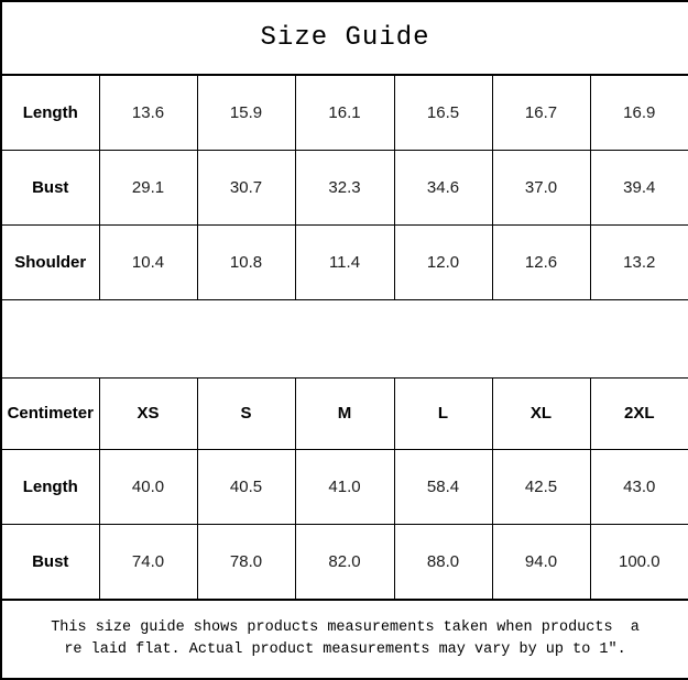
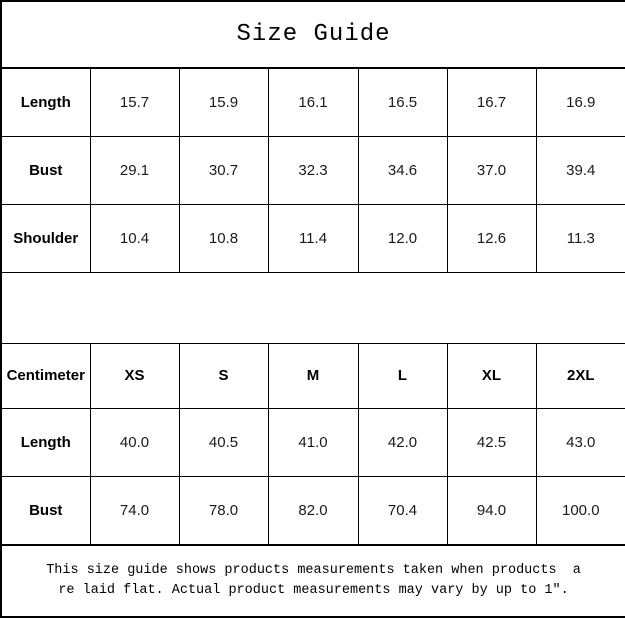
  Size Guide
- Length	13.6	15.9	16.1	16.5	16.7	16.9
+ Length	15.7	15.9	16.1	16.5	16.7	16.9
  Bust	29.1	30.7	32.3	34.6	37.0	39.4
- Shoulder	10.4	10.8	11.4	12.0	12.6	13.2
+ Shoulder	10.4	10.8	11.4	12.0	12.6	11.3
  Centimeter	XS	S	M	L	XL	2XL
- Length	40.0	40.5	41.0	58.4	42.5	43.0
+ Length	40.0	40.5	41.0	42.0	42.5	43.0
- Bust	74.0	78.0	82.0	88.0	94.0	100.0
+ Bust	74.0	78.0	82.0	70.4	94.0	100.0
  This size guide shows products measurements taken when products a re laid flat. Actual product measurements may vary by up to 1″.
